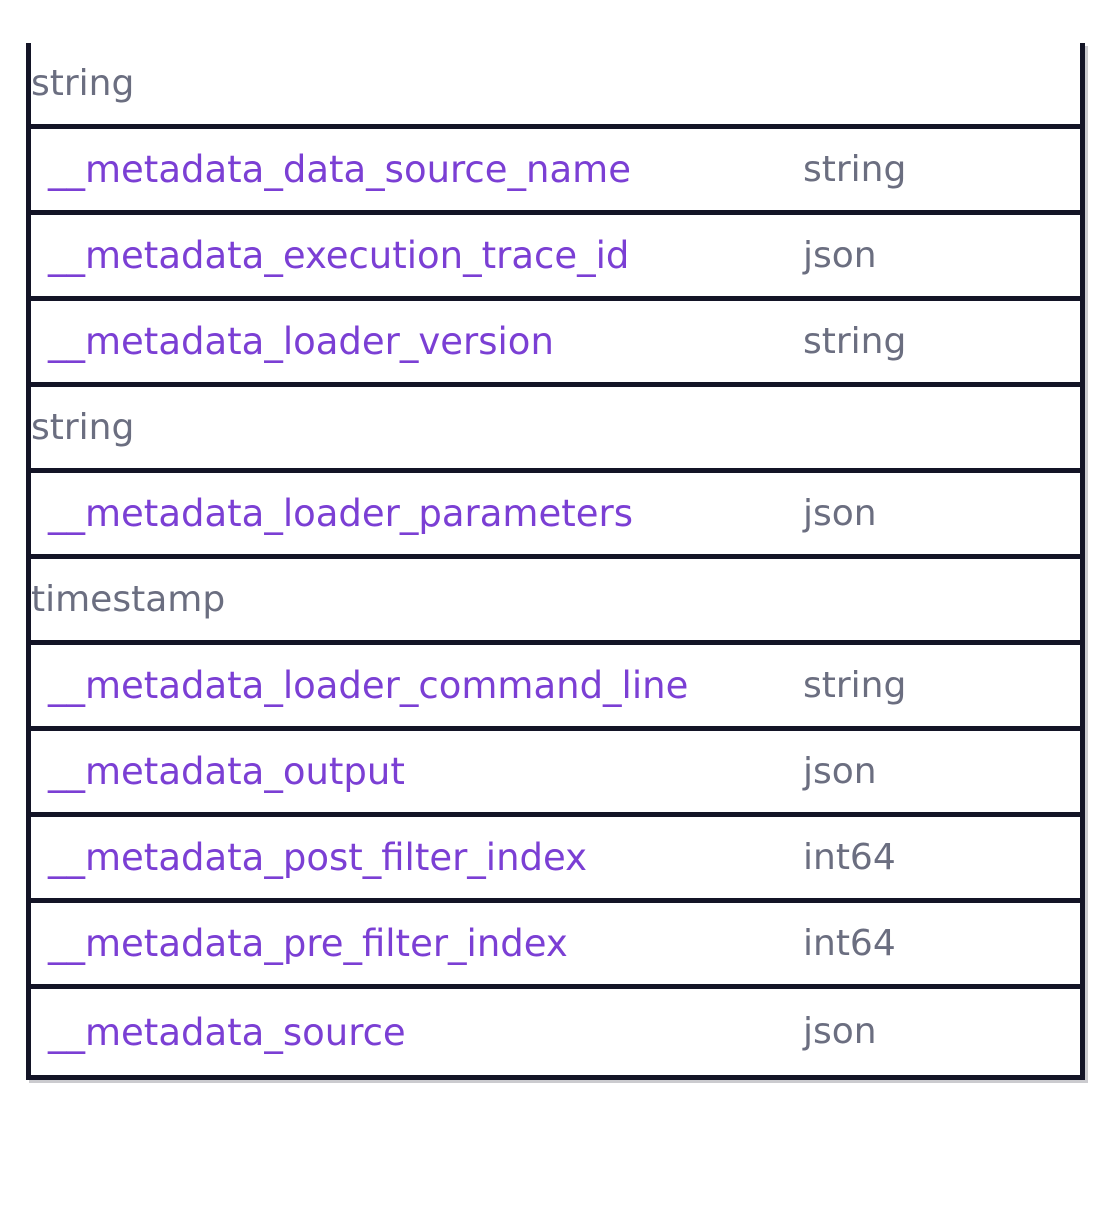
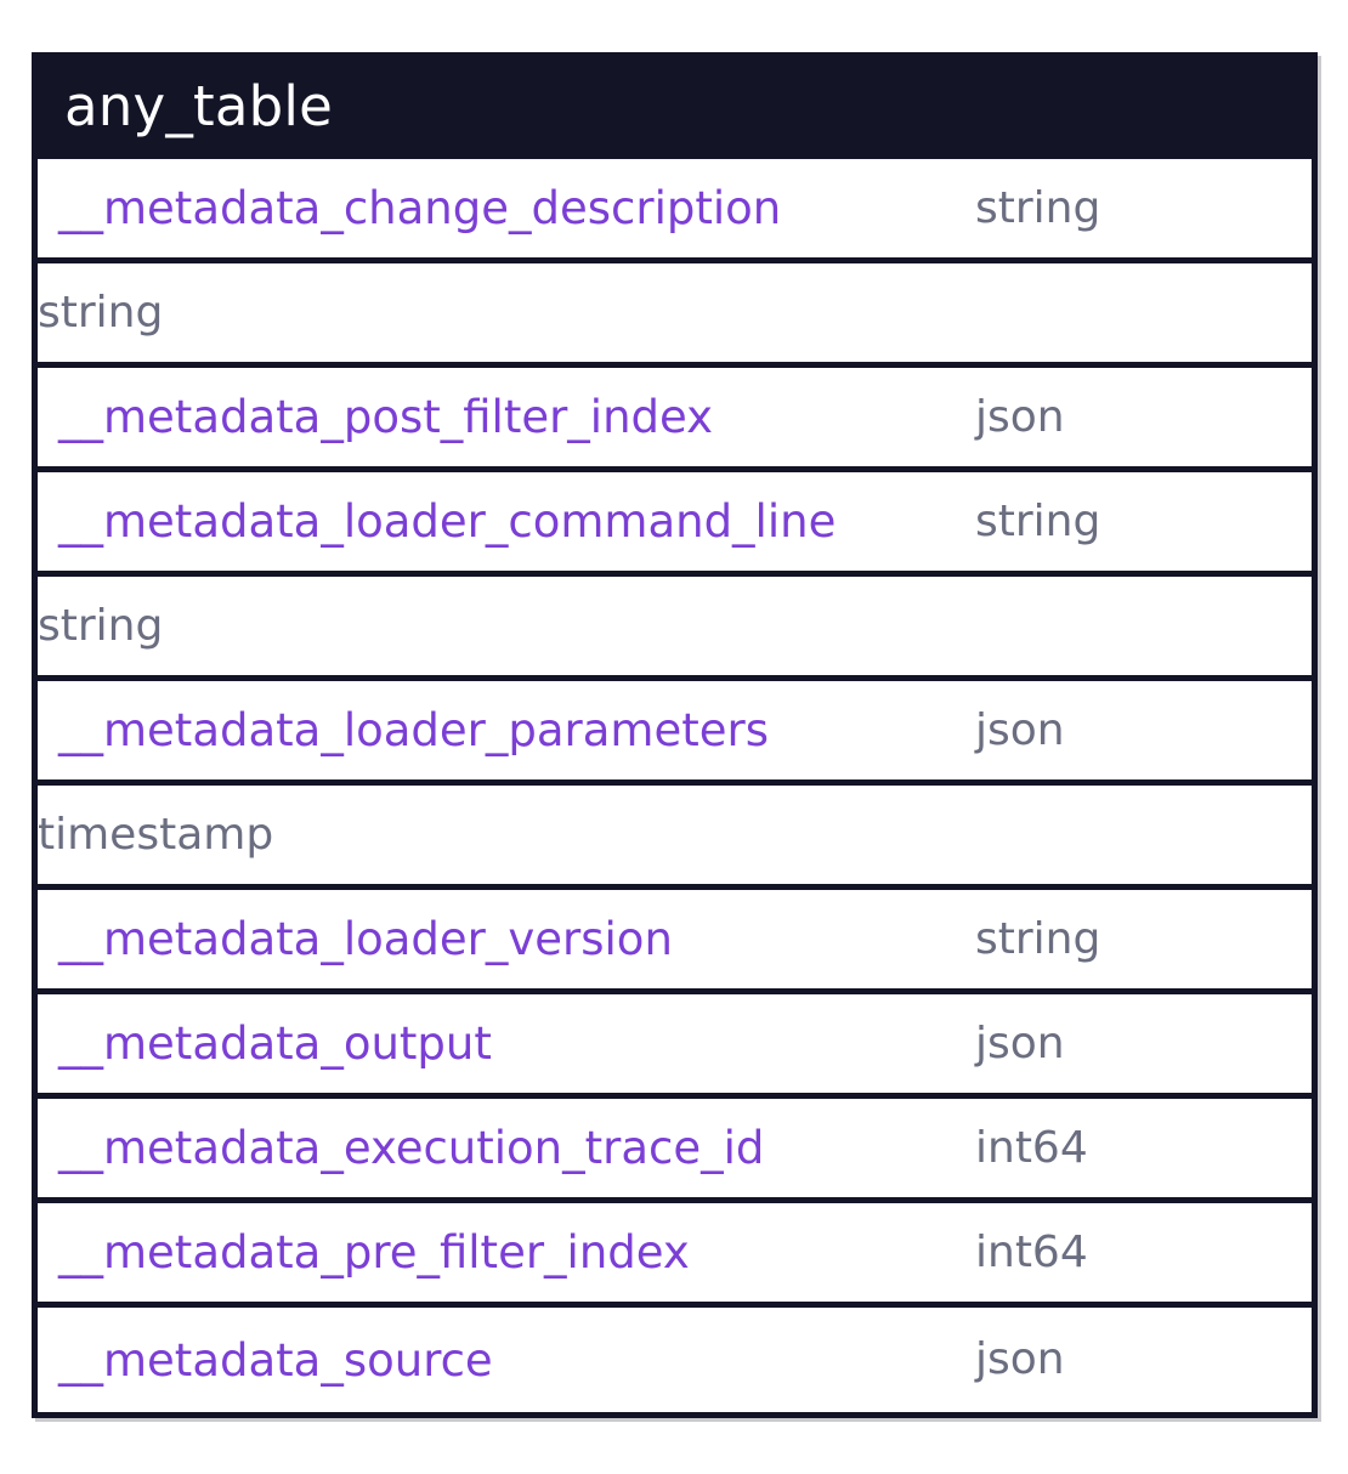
+ any_table
+ __metadata_change_description
  string
- __metadata_data_source_name
  string
- __metadata_execution_trace_id
+ __metadata_post_filter_index
  json
- __metadata_loader_version
+ __metadata_loader_command_line
  string
  string
  __metadata_loader_parameters
  json
  timestamp
- __metadata_loader_command_line
+ __metadata_loader_version
  string
  __metadata_output
  json
- __metadata_post_filter_index
+ __metadata_execution_trace_id
  int64
  __metadata_pre_filter_index
  int64
  __metadata_source
  json
